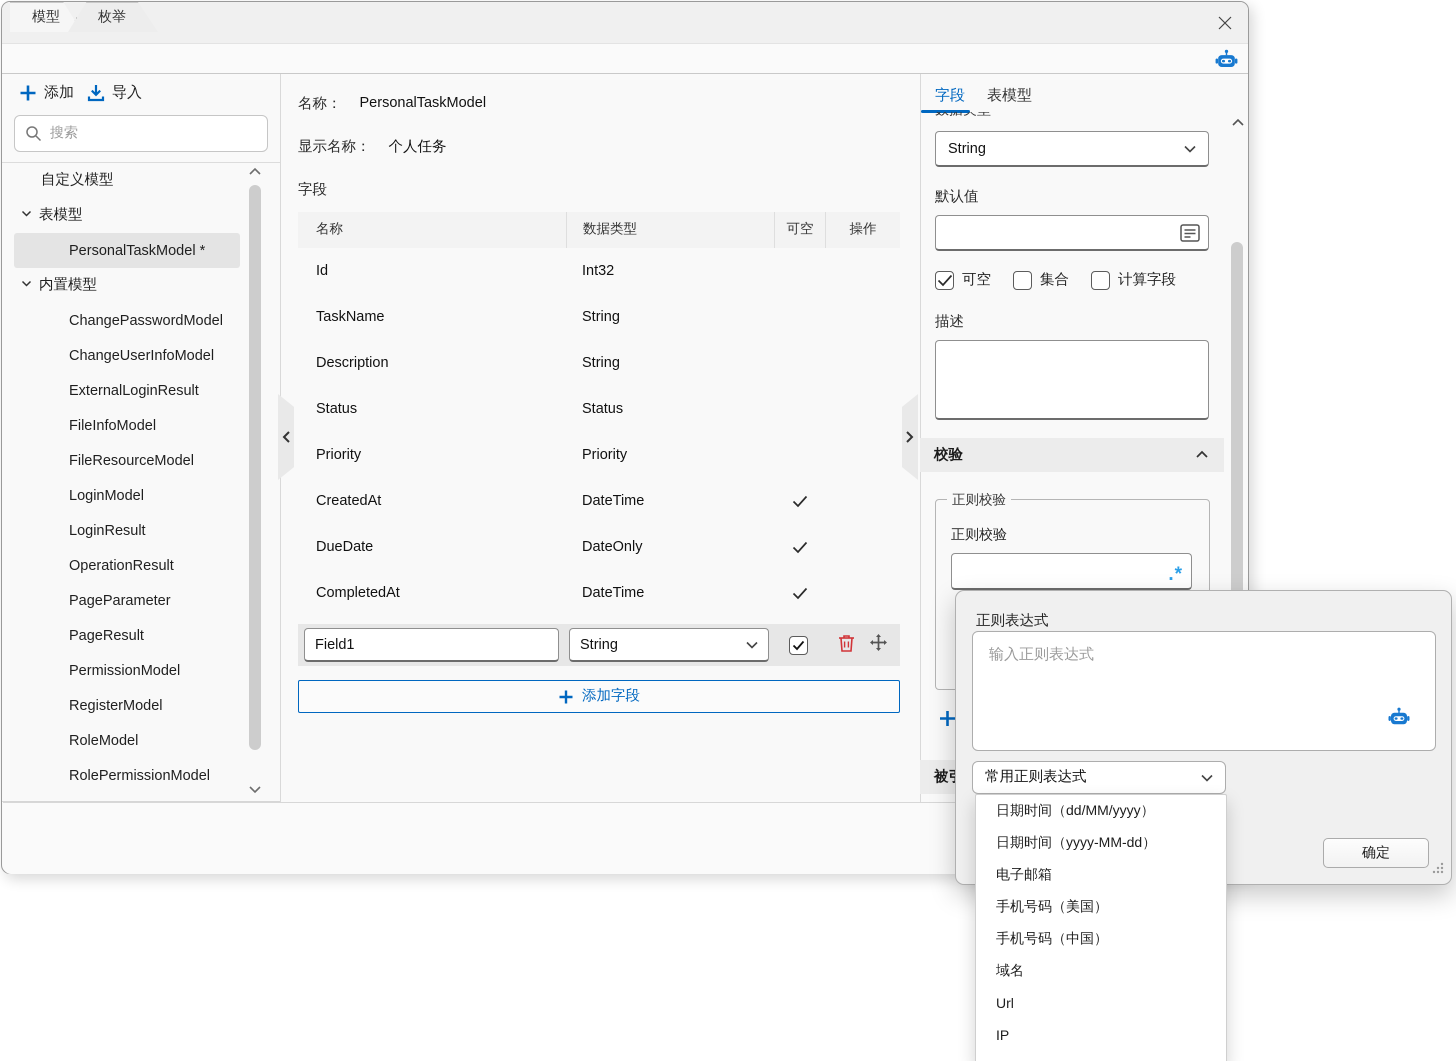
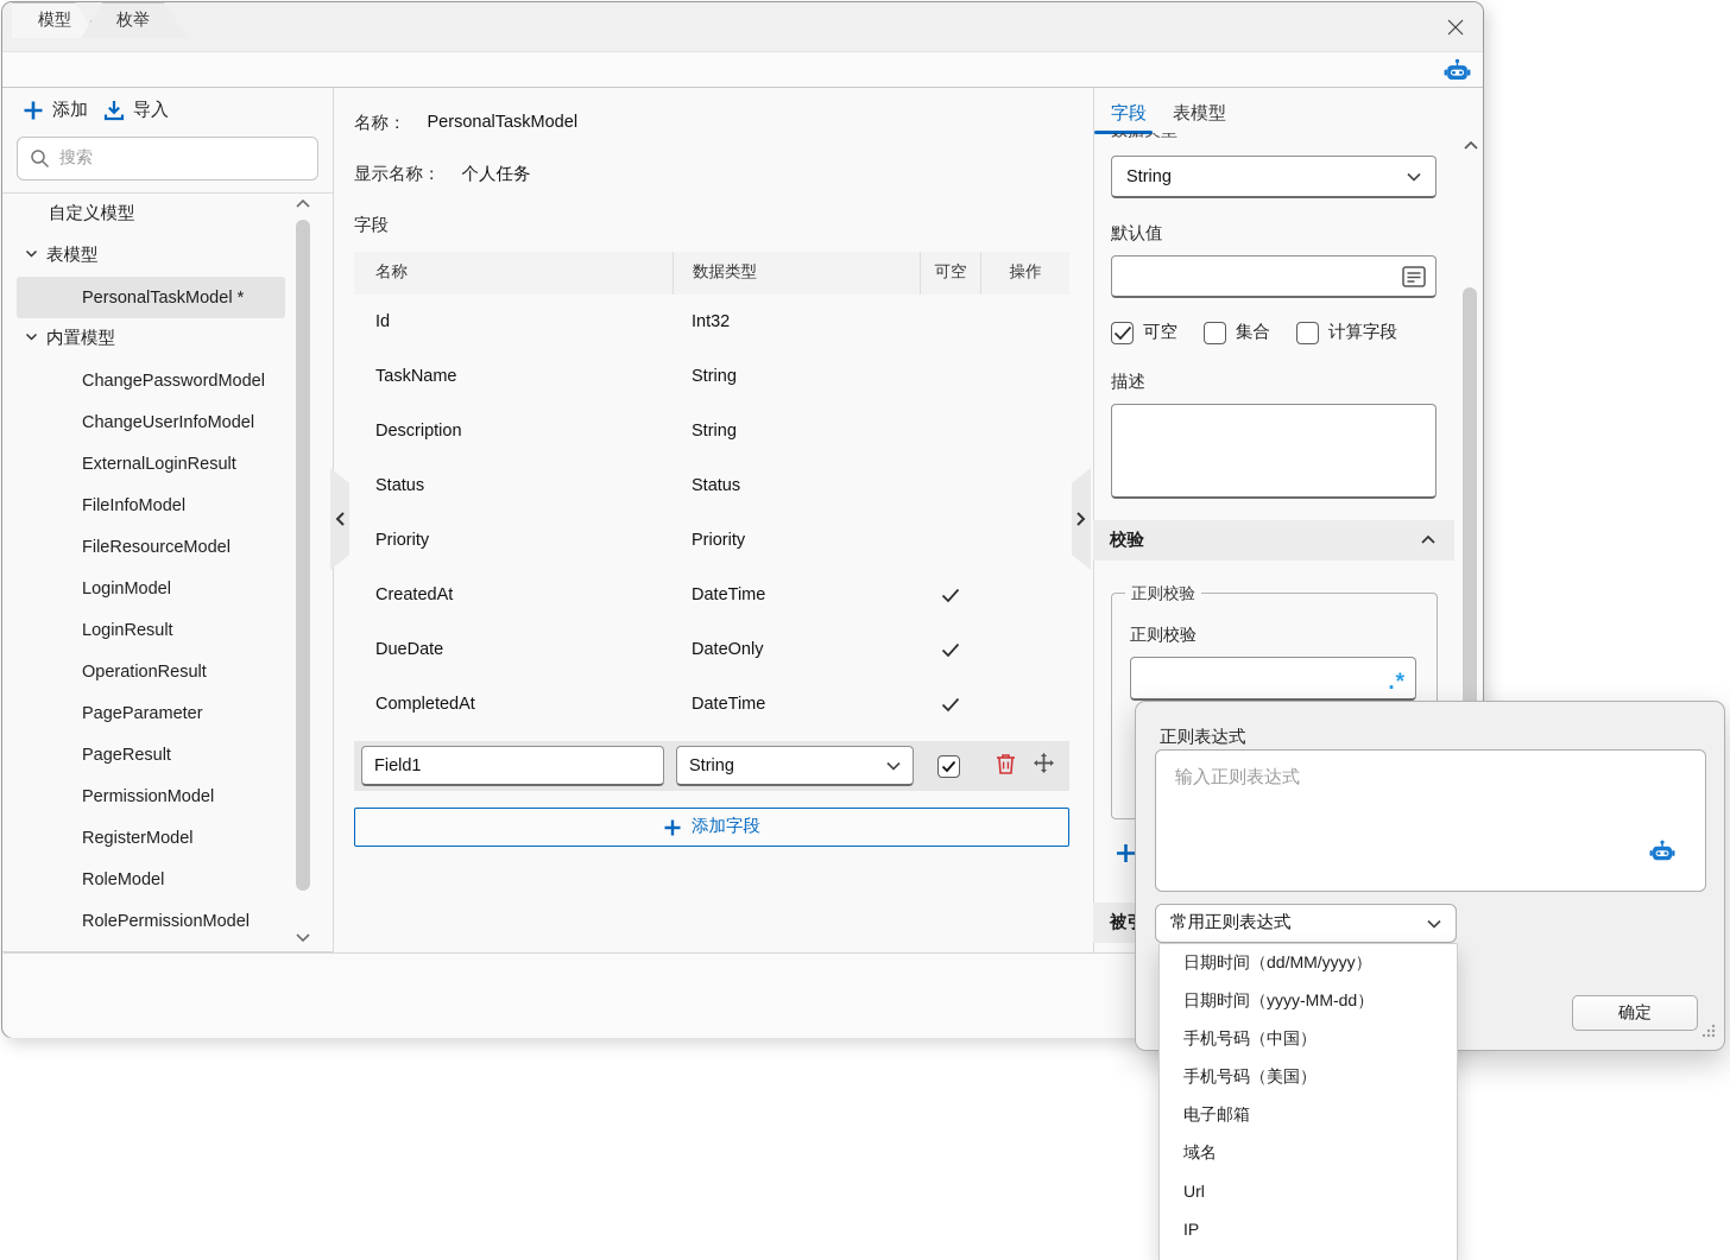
  模型
  枚举
  添加
  导入
  搜索
  自定义模型
  表模型
  PersonalTaskModel *
  内置模型
  ChangePasswordModel
  ChangeUserInfoModel
  ExternalLoginResult
  FileInfoModel
  FileResourceModel
  LoginModel
  LoginResult
  OperationResult
  PageParameter
  PageResult
  PermissionModel
  RegisterModel
  RoleModel
  RolePermissionModel
  名称：
  PersonalTaskModel
  显示名称：
  个人任务
  字段
  名称
  数据类型
  可空
  操作
  Id
  Int32
  TaskName
  String
  Description
  String
  Status
  Status
  Priority
  Priority
  CreatedAt
  DateTime
  DueDate
  DateOnly
  CompletedAt
  DateTime
  Field1
  String
  添加字段
  字段
  表模型
  String
  默认值
  可空
  集合
  计算字段
  描述
  校验
  正则校验
  正则校验
  .*
  正则表达式
  输入正则表达式
  常用正则表达式
  确定
  日期时间（dd/MM/yyyy）
  日期时间（yyyy-MM-dd）
- 电子邮箱
+ 手机号码（中国）
  手机号码（美国）
- 手机号码（中国）
+ 电子邮箱
  域名
  Url
  IP
